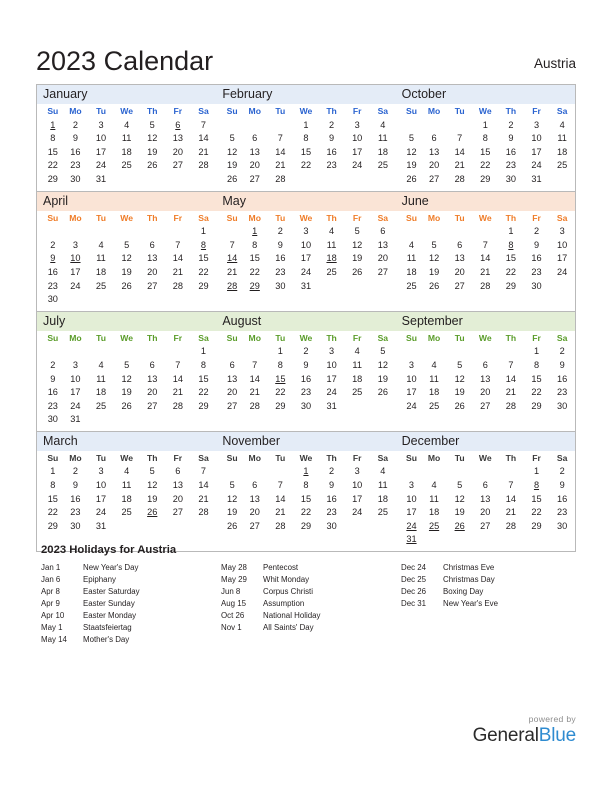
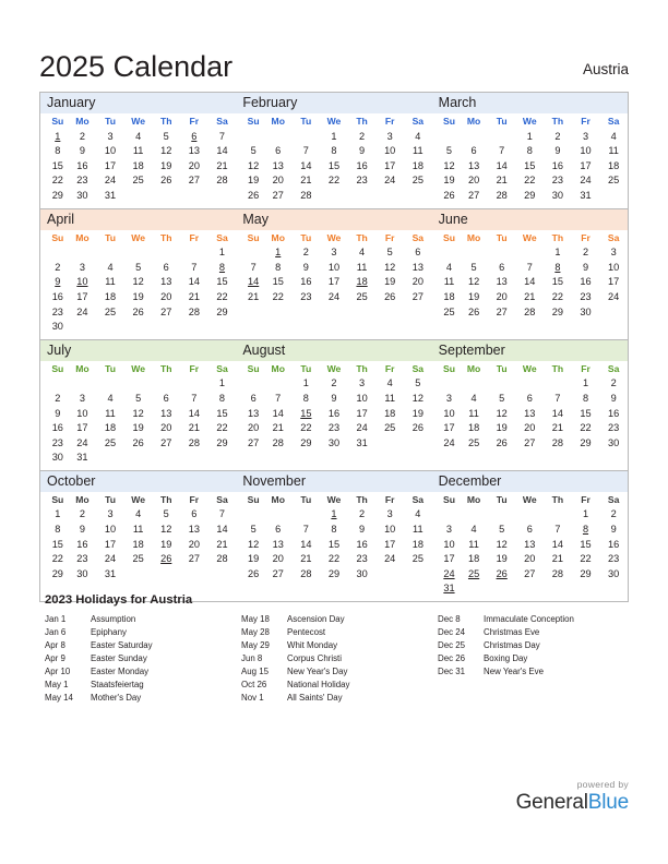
- 2023 Calendar
+ 2025 Calendar
  Austria
  January
  Su	Mo	Tu	We	Th	Fr	Sa
  1	2	3	4	5	6	7
  8	9	10	11	12	13	14
  15	16	17	18	19	20	21
  22	23	24	25	26	27	28
  29	30	31
  February
  Su	Mo	Tu	We	Th	Fr	Sa
  			1	2	3	4
  5	6	7	8	9	10	11
  12	13	14	15	16	17	18
  19	20	21	22	23	24	25
  26	27	28
- October
+ March
  Su	Mo	Tu	We	Th	Fr	Sa
  			1	2	3	4
  5	6	7	8	9	10	11
  12	13	14	15	16	17	18
  19	20	21	22	23	24	25
  26	27	28	29	30	31
  April
  Su	Mo	Tu	We	Th	Fr	Sa
  						1
  2	3	4	5	6	7	8
  9	10	11	12	13	14	15
  16	17	18	19	20	21	22
  23	24	25	26	27	28	29
  30
  May
  Su	Mo	Tu	We	Th	Fr	Sa
  	1	2	3	4	5	6
  7	8	9	10	11	12	13
  14	15	16	17	18	19	20
  21	22	23	24	25	26	27
- 28	29	30	31
  June
  Su	Mo	Tu	We	Th	Fr	Sa
  				1	2	3
  4	5	6	7	8	9	10
  11	12	13	14	15	16	17
  18	19	20	21	22	23	24
  25	26	27	28	29	30
  July
  Su	Mo	Tu	We	Th	Fr	Sa
  						1
  2	3	4	5	6	7	8
  9	10	11	12	13	14	15
  16	17	18	19	20	21	22
  23	24	25	26	27	28	29
  30	31
  August
  Su	Mo	Tu	We	Th	Fr	Sa
  		1	2	3	4	5
  6	7	8	9	10	11	12
  13	14	15	16	17	18	19
  20	21	22	23	24	25	26
  27	28	29	30	31
  September
  Su	Mo	Tu	We	Th	Fr	Sa
  					1	2
  3	4	5	6	7	8	9
  10	11	12	13	14	15	16
  17	18	19	20	21	22	23
  24	25	26	27	28	29	30
- March
+ October
  Su	Mo	Tu	We	Th	Fr	Sa
  1	2	3	4	5	6	7
  8	9	10	11	12	13	14
  15	16	17	18	19	20	21
  22	23	24	25	26	27	28
  29	30	31
  November
  Su	Mo	Tu	We	Th	Fr	Sa
  			1	2	3	4
  5	6	7	8	9	10	11
  12	13	14	15	16	17	18
  19	20	21	22	23	24	25
  26	27	28	29	30
  December
  Su	Mo	Tu	We	Th	Fr	Sa
  					1	2
  3	4	5	6	7	8	9
  10	11	12	13	14	15	16
  17	18	19	20	21	22	23
  24	25	26	27	28	29	30
  31
  2023 Holidays for Austria
  Jan 1
- New Year's Day
+ Assumption
  Jan 6
  Epiphany
  Apr 8
  Easter Saturday
  Apr 9
  Easter Sunday
  Apr 10
  Easter Monday
  May 1
  Staatsfeiertag
  May 14
  Mother's Day
+ May 18
+ Ascension Day
  May 28
  Pentecost
  May 29
  Whit Monday
  Jun 8
  Corpus Christi
  Aug 15
- Assumption
+ New Year's Day
  Oct 26
  National Holiday
  Nov 1
  All Saints' Day
+ Dec 8
+ Immaculate Conception
  Dec 24
  Christmas Eve
  Dec 25
  Christmas Day
  Dec 26
  Boxing Day
  Dec 31
  New Year's Eve
  powered by
  GeneralBlue
